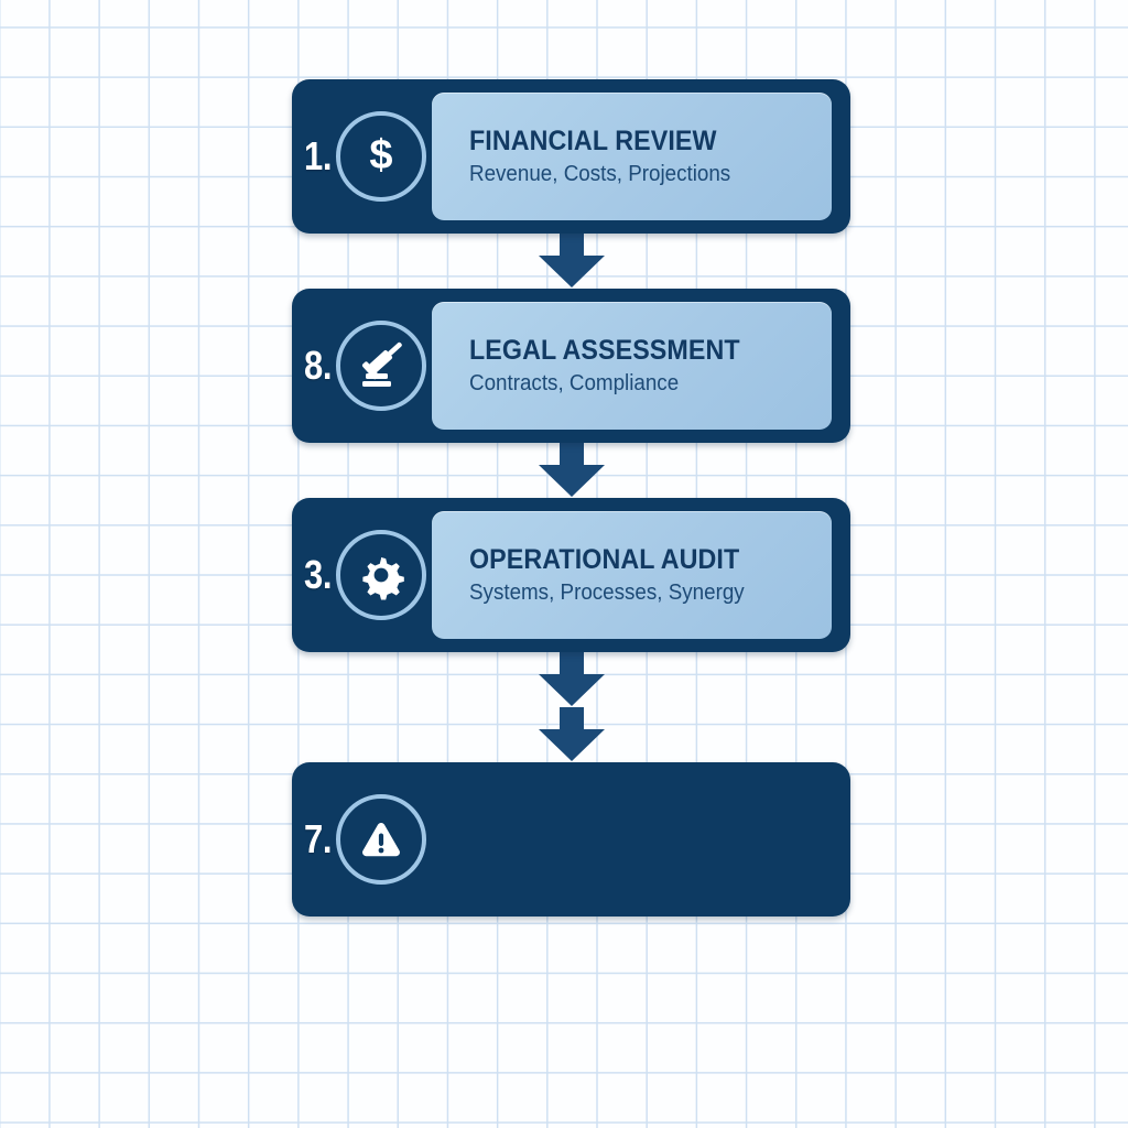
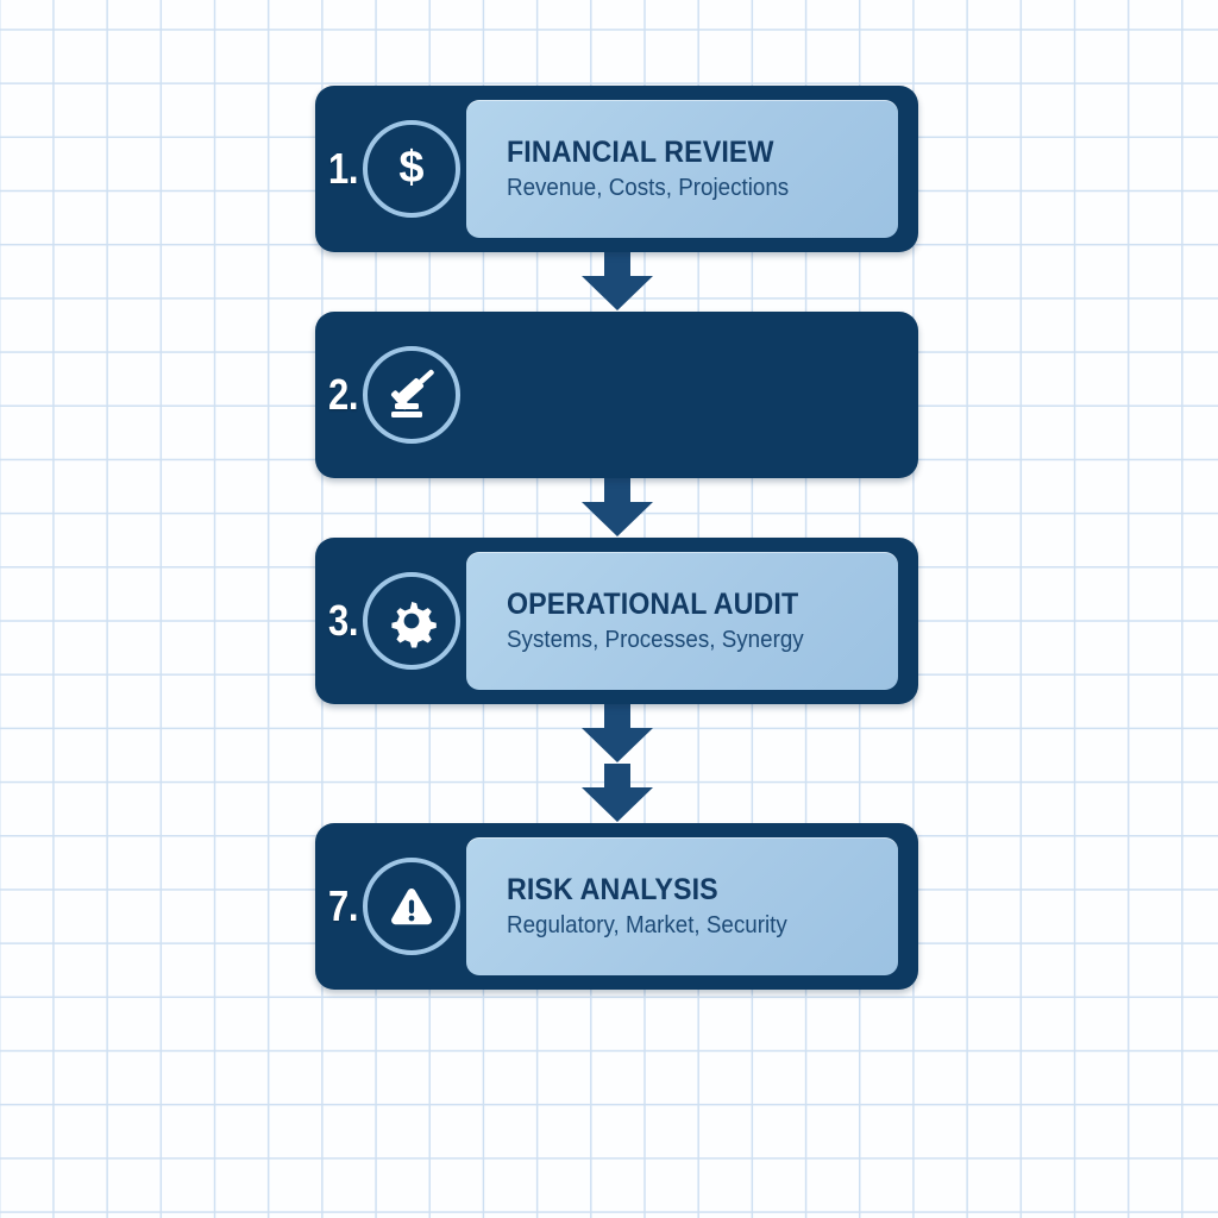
  1.
  $
  FINANCIAL REVIEW
  Revenue, Costs, Projections
- 8.
+ 2.
- LEGAL ASSESSMENT
- Contracts, Compliance
  3.
  OPERATIONAL AUDIT
  Systems, Processes, Synergy
  7.
+ RISK ANALYSIS
+ Regulatory, Market, Security
